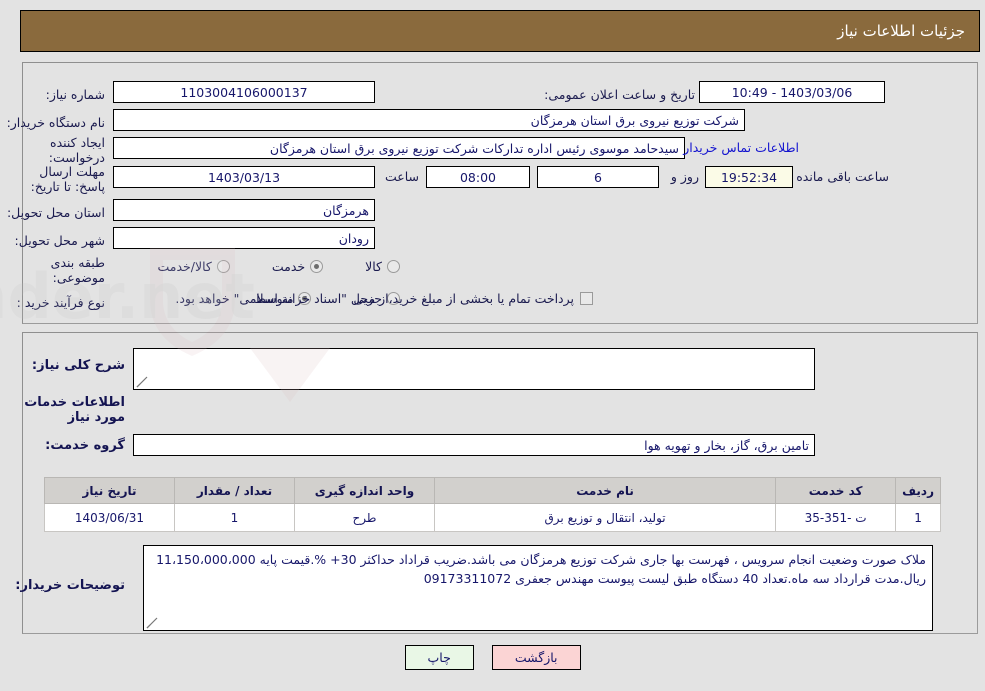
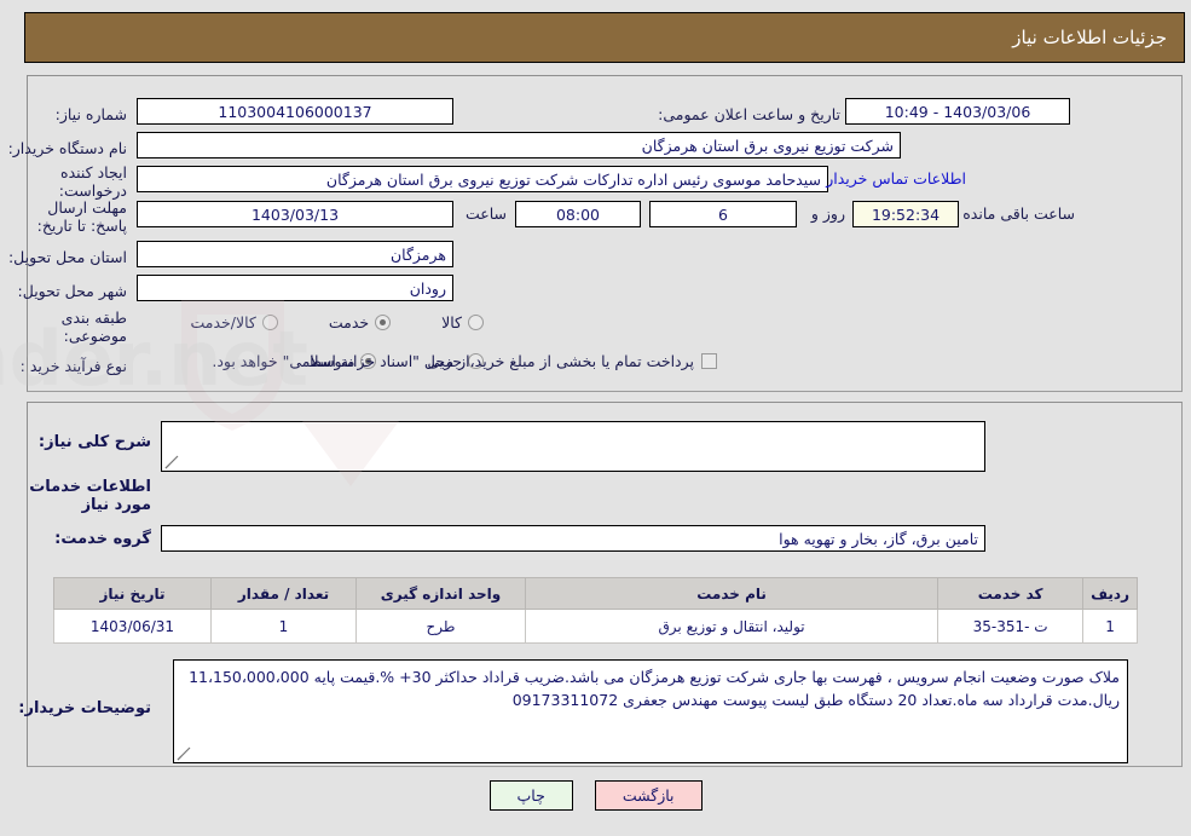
  جزئیات اطلاعات نیاز
  شماره نیاز:
  1103004106000137
  تاریخ و ساعت اعلان عمومی:
  1403/03/06 - 10:49
  نام دستگاه خریدار:
  شرکت توزیع نیروی برق استان هرمزگان
  ایجاد کننده درخواست:
  سیدحامد موسوی رئیس اداره تدارکات شرکت توزیع نیروی برق استان هرمزگان
  اطلاعات تماس خریدار
  مهلت ارسال پاسخ: تا تاریخ:
  1403/03/13
  ساعت
  08:00
  6
  روز و
  19:52:34
  ساعت باقی مانده
  استان محل تحویل:
  هرمزگان
  شهر محل تحویل:
  رودان
  طبقه بندی موضوعی:
  کالا
  خدمت
  کالا/خدمت
  نوع فرآیند خرید :
  جزیی
  متوسط
  پرداخت تمام یا بخشی از مبلغ خرید،از محل "اسناد خزانه اسلامی" خواهد بود.
  شرح کلی نیاز:
  اطلاعات خدمات مورد نیاز
  گروه خدمت:
  تامین برق، گاز، بخار و تهویه هوا
  ردیف	کد خدمت	نام خدمت	واحد اندازه گیری	تعداد / مقدار	تاریخ نیاز
  1	ت -351-35	تولید، انتقال و توزیع برق	طرح	1	1403/06/31
  توضیحات خریدار:
- ملاک صورت وضعیت انجام سرویس ، فهرست بها جاری شرکت توزیع هرمزگان می باشد.ضریب قراداد حداکثر 30+ %.قیمت پایه 11،150،000،000 ریال.مدت قرارداد سه ماه.تعداد 40 دستگاه طبق لیست پیوست مهندس جعفری 09173311072
+ ملاک صورت وضعیت انجام سرویس ، فهرست بها جاری شرکت توزیع هرمزگان می باشد.ضریب قراداد حداکثر 30+ %.قیمت پایه 11،150،000،000 ریال.مدت قرارداد سه ماه.تعداد 20 دستگاه طبق لیست پیوست مهندس جعفری 09173311072
  بازگشت
  چاپ
